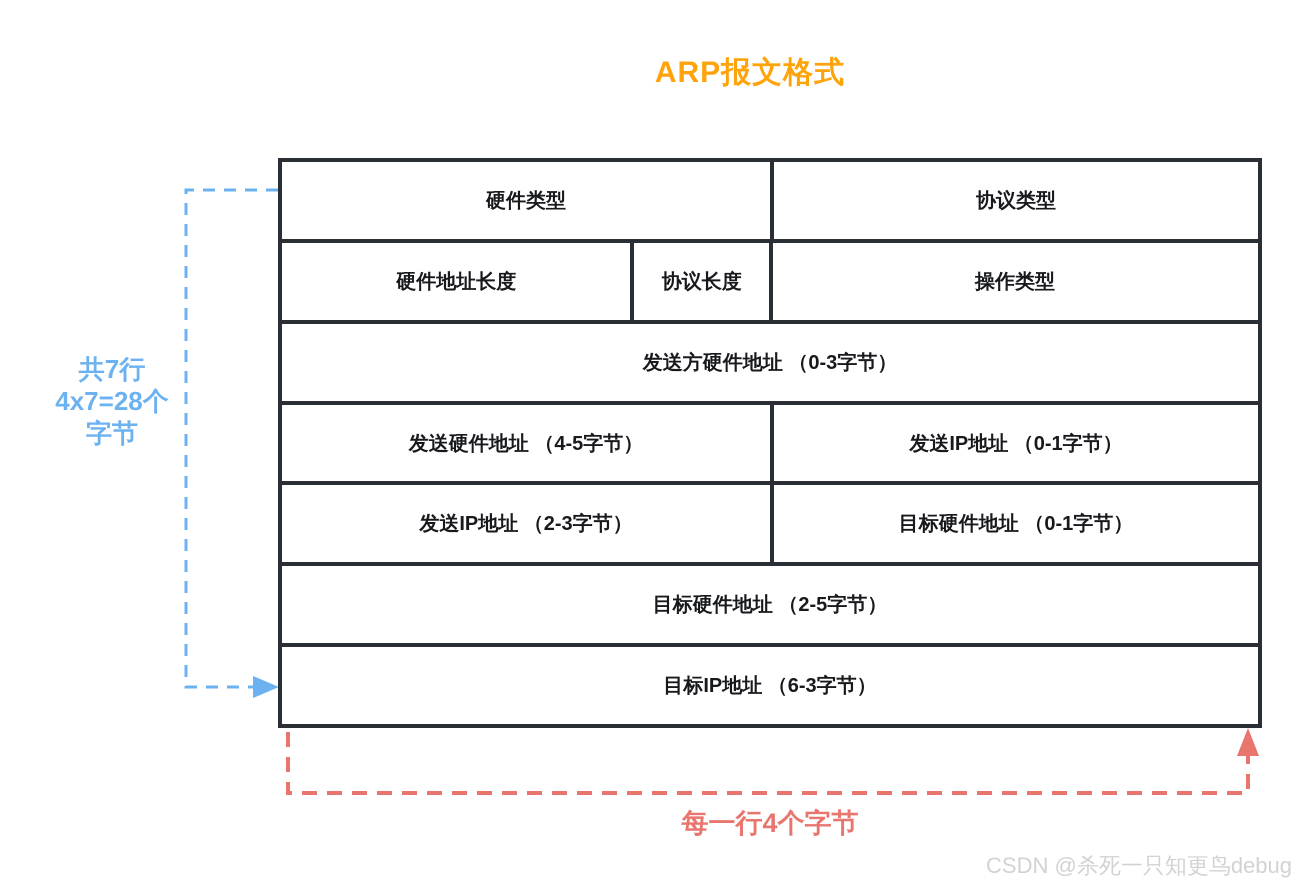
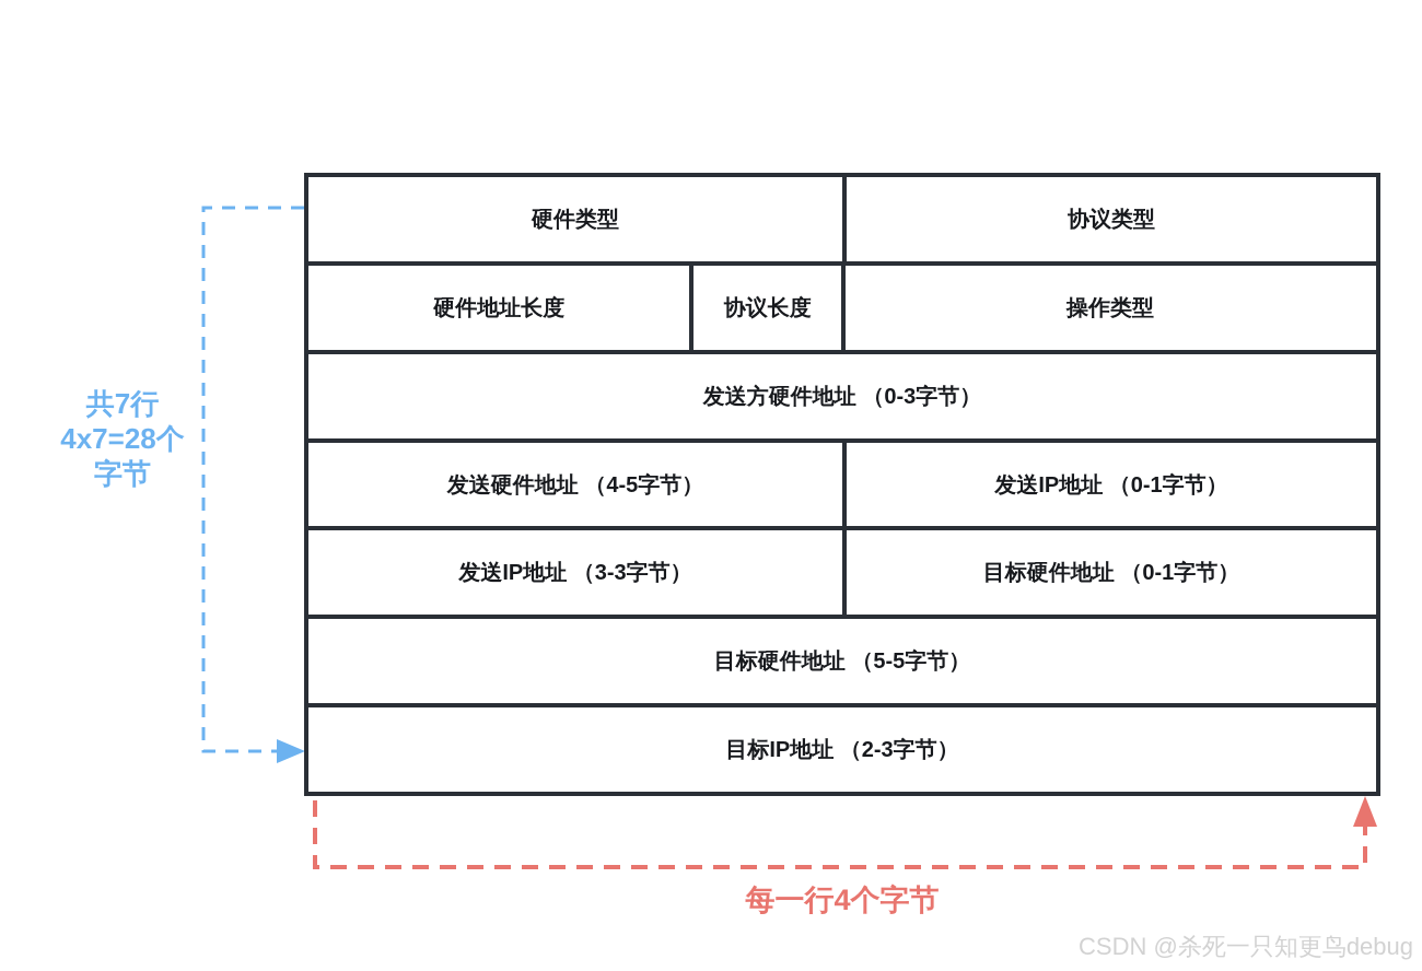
- ARP报文格式
  硬件类型
  协议类型
  硬件地址长度
  协议长度
  操作类型
  发送方硬件地址 （0-3字节）
  发送硬件地址 （4-5字节）
  发送IP地址 （0-1字节）
- 发送IP地址 （2-3字节）
+ 发送IP地址 （3-3字节）
  目标硬件地址 （0-1字节）
- 目标硬件地址 （2-5字节）
+ 目标硬件地址 （5-5字节）
- 目标IP地址 （6-3字节）
+ 目标IP地址 （2-3字节）
  共7行
  4x7=28个
  字节
  每一行4个字节
  CSDN @杀死一只知更鸟debug
